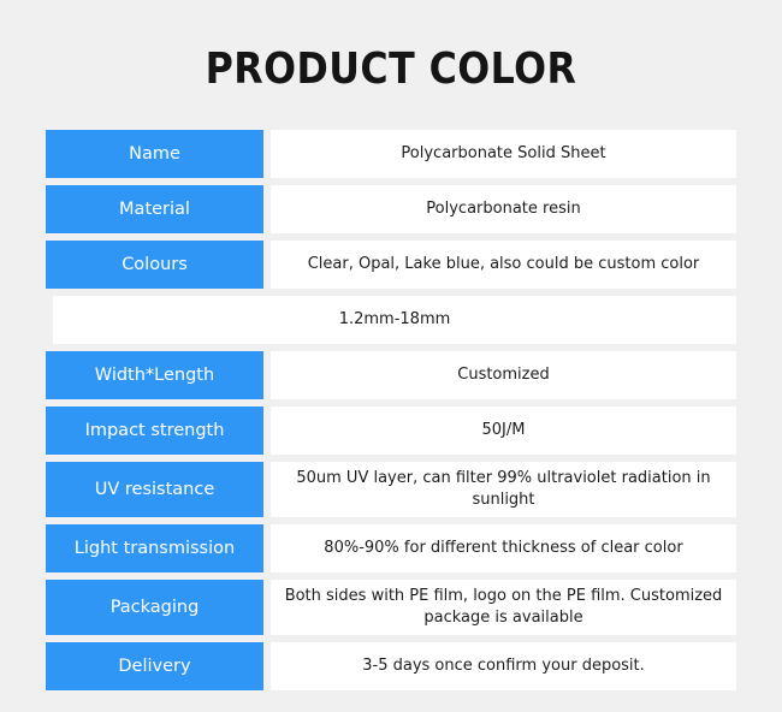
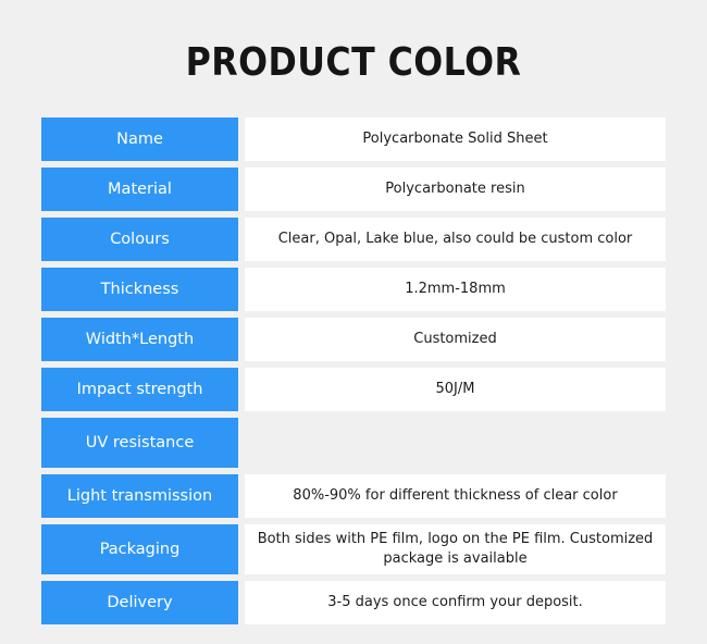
  PRODUCT COLOR
  Name
  Polycarbonate Solid Sheet
  Material
  Polycarbonate resin
  Colours
  Clear, Opal, Lake blue, also could be custom color
+ Thickness
  1.2mm-18mm
  Width*Length
  Customized
  Impact strength
  50J/M
  UV resistance
- 50um UV layer, can filter 99% ultraviolet radiation in sunlight
  Light transmission
  80%-90% for different thickness of clear color
  Packaging
  Both sides with PE film, logo on the PE film. Customized package is available
  Delivery
  3-5 days once confirm your deposit.
